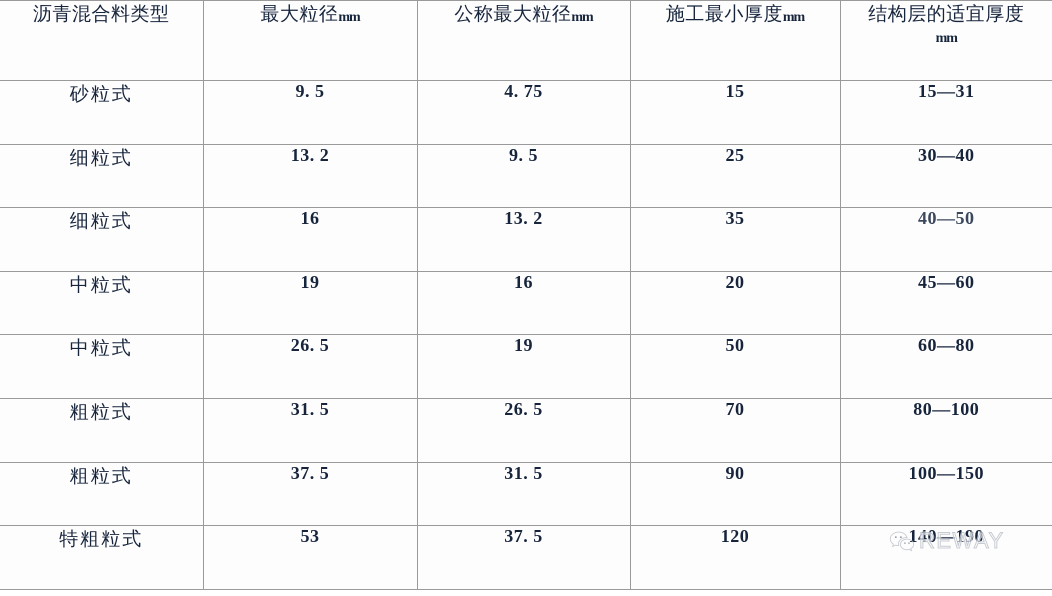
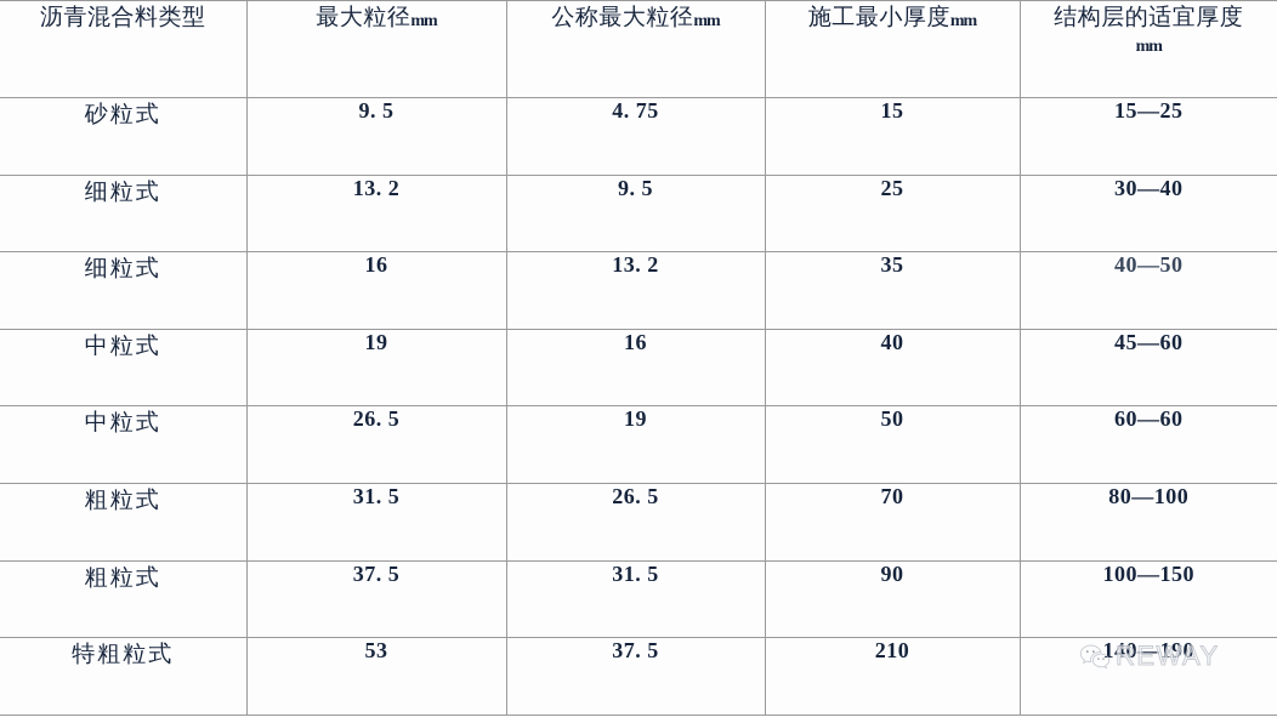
  沥青混合料类型	最大粒径mm	公称最大粒径mm	施工最小厚度mm	结构层的适宜厚度mm
- 砂粒式	9. 5	4. 75	15	15—31
+ 砂粒式	9. 5	4. 75	15	15—25
  细粒式	13. 2	9. 5	25	30—40
  细粒式	16	13. 2	35	40—50
- 中粒式	19	16	20	45—60
+ 中粒式	19	16	40	45—60
- 中粒式	26. 5	19	50	60—80
+ 中粒式	26. 5	19	50	60—60
  粗粒式	31. 5	26. 5	70	80—100
  粗粒式	37. 5	31. 5	90	100—150
- 特粗粒式	53	37. 5	120	140—190
+ 特粗粒式	53	37. 5	210	140—190
  REWAY
